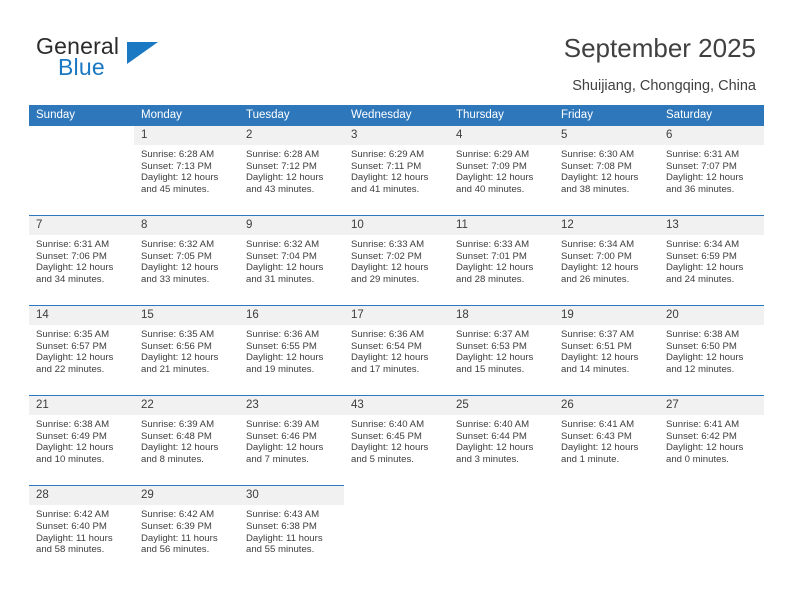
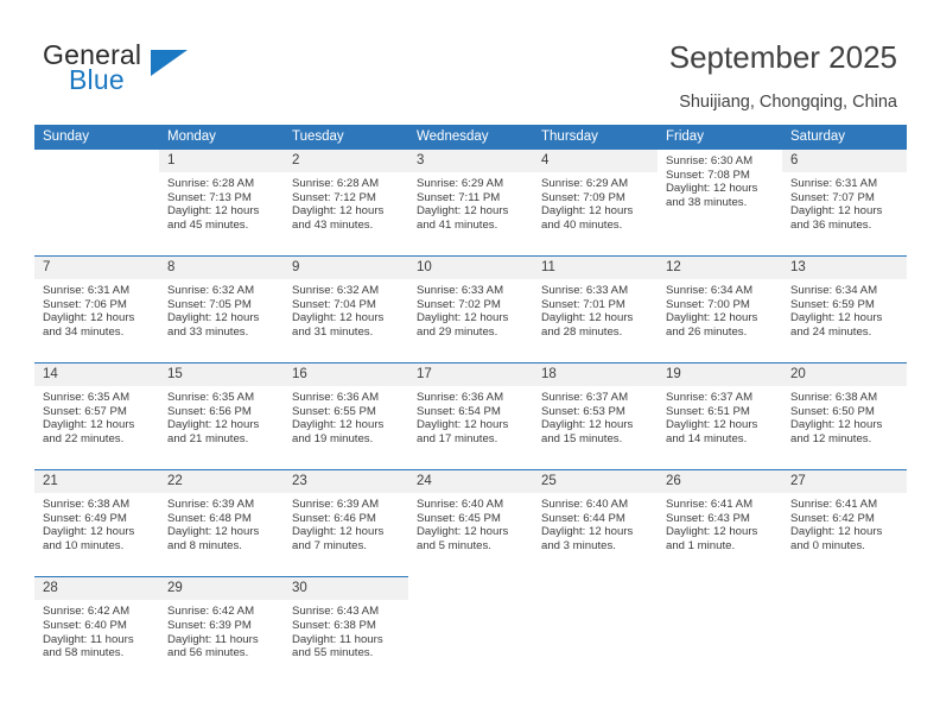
  General
  Blue
  September 2025
  Shuijiang, Chongqing, China
  Sunday
  Monday
  Tuesday
  Wednesday
  Thursday
  Friday
  Saturday
  1
  Sunrise: 6:28 AM
  Sunset: 7:13 PM
  Daylight: 12 hours
  and 45 minutes.
  2
  Sunrise: 6:28 AM
  Sunset: 7:12 PM
  Daylight: 12 hours
  and 43 minutes.
  3
  Sunrise: 6:29 AM
  Sunset: 7:11 PM
  Daylight: 12 hours
  and 41 minutes.
  4
  Sunrise: 6:29 AM
  Sunset: 7:09 PM
  Daylight: 12 hours
  and 40 minutes.
- 5
  Sunrise: 6:30 AM
  Sunset: 7:08 PM
  Daylight: 12 hours
  and 38 minutes.
  6
  Sunrise: 6:31 AM
  Sunset: 7:07 PM
  Daylight: 12 hours
  and 36 minutes.
  7
  Sunrise: 6:31 AM
  Sunset: 7:06 PM
  Daylight: 12 hours
  and 34 minutes.
  8
  Sunrise: 6:32 AM
  Sunset: 7:05 PM
  Daylight: 12 hours
  and 33 minutes.
  9
  Sunrise: 6:32 AM
  Sunset: 7:04 PM
  Daylight: 12 hours
  and 31 minutes.
  10
  Sunrise: 6:33 AM
  Sunset: 7:02 PM
  Daylight: 12 hours
  and 29 minutes.
  11
  Sunrise: 6:33 AM
  Sunset: 7:01 PM
  Daylight: 12 hours
  and 28 minutes.
  12
  Sunrise: 6:34 AM
  Sunset: 7:00 PM
  Daylight: 12 hours
  and 26 minutes.
  13
  Sunrise: 6:34 AM
  Sunset: 6:59 PM
  Daylight: 12 hours
  and 24 minutes.
  14
  Sunrise: 6:35 AM
  Sunset: 6:57 PM
  Daylight: 12 hours
  and 22 minutes.
  15
  Sunrise: 6:35 AM
  Sunset: 6:56 PM
  Daylight: 12 hours
  and 21 minutes.
  16
  Sunrise: 6:36 AM
  Sunset: 6:55 PM
  Daylight: 12 hours
  and 19 minutes.
  17
  Sunrise: 6:36 AM
  Sunset: 6:54 PM
  Daylight: 12 hours
  and 17 minutes.
  18
  Sunrise: 6:37 AM
  Sunset: 6:53 PM
  Daylight: 12 hours
  and 15 minutes.
  19
  Sunrise: 6:37 AM
  Sunset: 6:51 PM
  Daylight: 12 hours
  and 14 minutes.
  20
  Sunrise: 6:38 AM
  Sunset: 6:50 PM
  Daylight: 12 hours
  and 12 minutes.
  21
  Sunrise: 6:38 AM
  Sunset: 6:49 PM
  Daylight: 12 hours
  and 10 minutes.
  22
  Sunrise: 6:39 AM
  Sunset: 6:48 PM
  Daylight: 12 hours
  and 8 minutes.
  23
  Sunrise: 6:39 AM
  Sunset: 6:46 PM
  Daylight: 12 hours
  and 7 minutes.
- 43
+ 24
  Sunrise: 6:40 AM
  Sunset: 6:45 PM
  Daylight: 12 hours
  and 5 minutes.
  25
  Sunrise: 6:40 AM
  Sunset: 6:44 PM
  Daylight: 12 hours
  and 3 minutes.
  26
  Sunrise: 6:41 AM
  Sunset: 6:43 PM
  Daylight: 12 hours
  and 1 minute.
  27
  Sunrise: 6:41 AM
  Sunset: 6:42 PM
  Daylight: 12 hours
  and 0 minutes.
  28
  Sunrise: 6:42 AM
  Sunset: 6:40 PM
  Daylight: 11 hours
  and 58 minutes.
  29
  Sunrise: 6:42 AM
  Sunset: 6:39 PM
  Daylight: 11 hours
  and 56 minutes.
  30
  Sunrise: 6:43 AM
  Sunset: 6:38 PM
  Daylight: 11 hours
  and 55 minutes.
